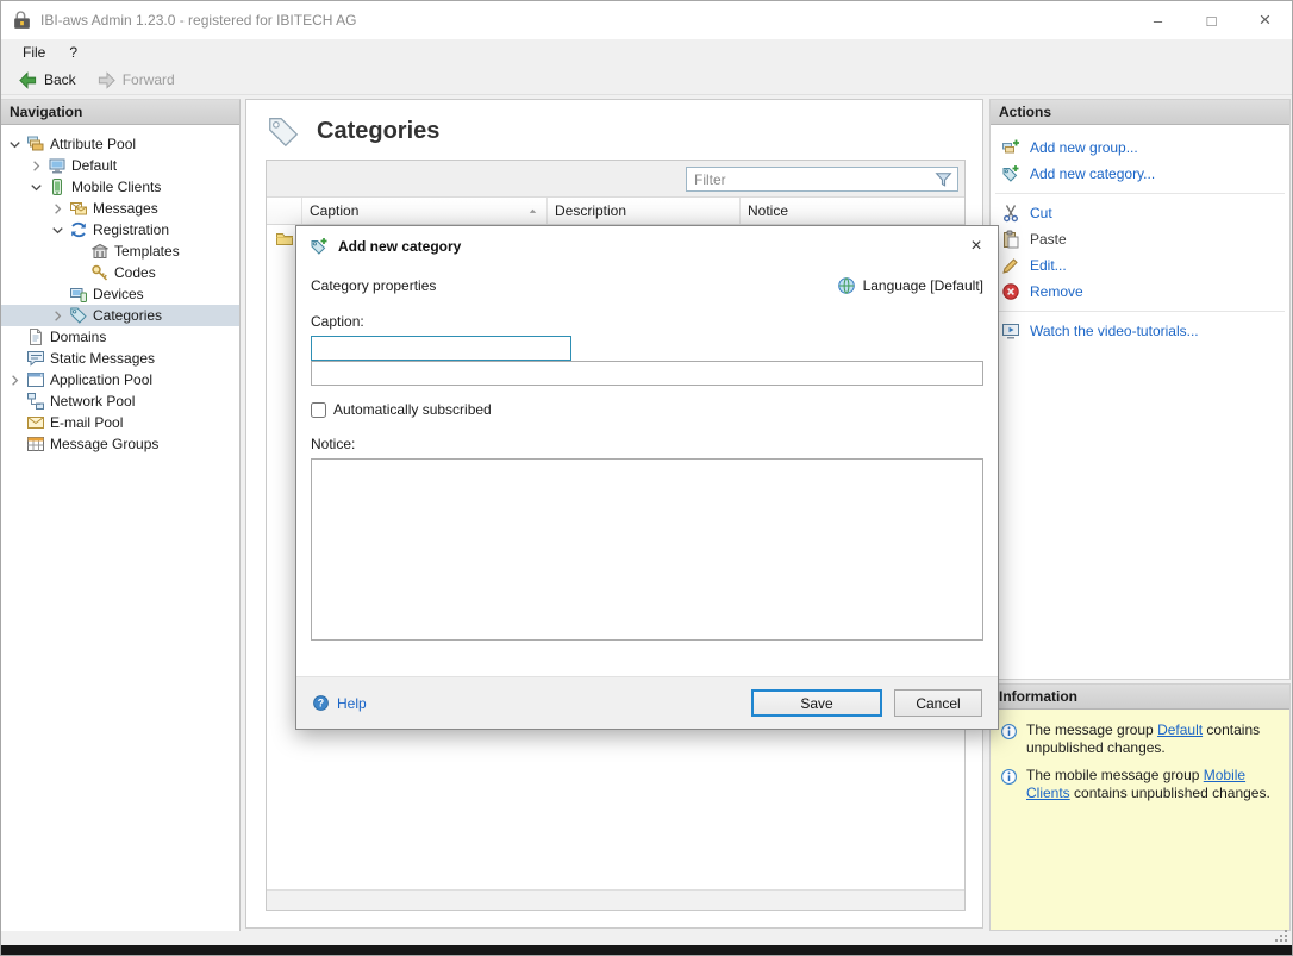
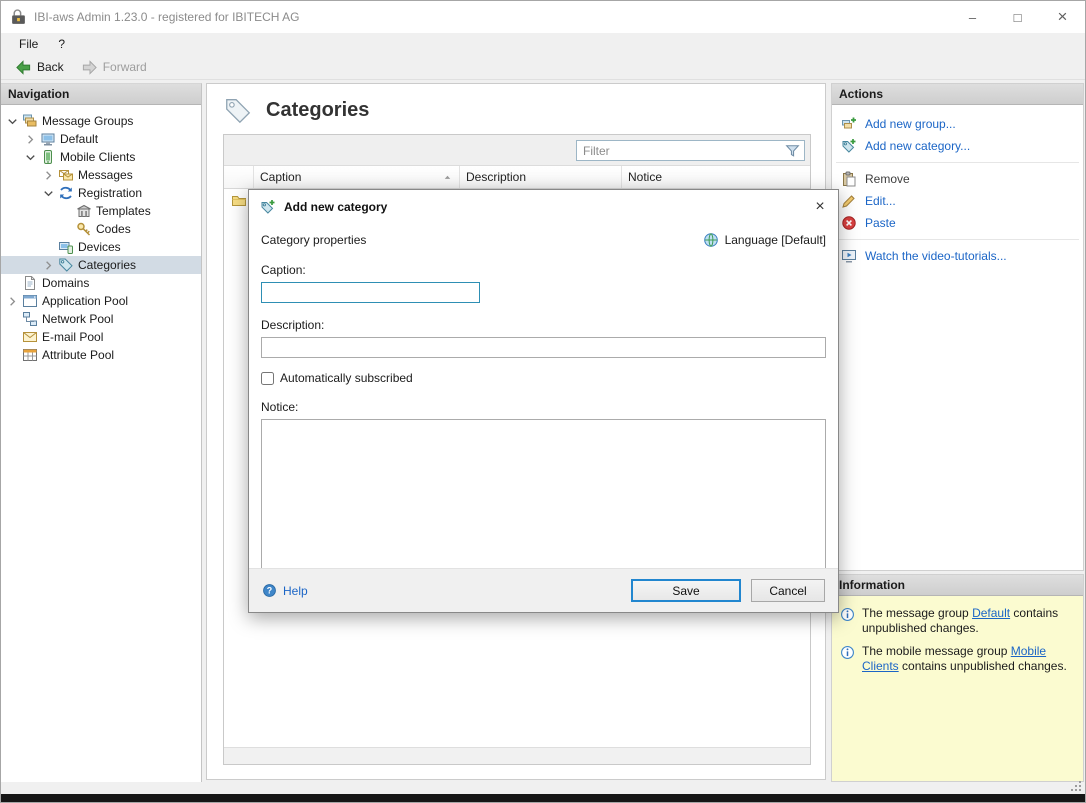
  IBI-aws Admin 1.23.0 - registered for IBITECH AG
  –
  □
  ×
  File
  ?
  Back
  Forward
  Navigation
- Attribute Pool
+ Message Groups
  Default
  Mobile Clients
  Messages
  Registration
  Templates
  Codes
  Devices
  Categories
  Domains
- Static Messages
  Application Pool
  Network Pool
  E-mail Pool
- Message Groups
+ Attribute Pool
  Categories
  Filter
  Caption
  Description
  Notice
  Actions
  Add new group...
  Add new category...
- Cut
- Paste
+ Remove
  Edit...
- Remove
+ Paste
  Watch the video-tutorials...
  Information
  The message group Default contains unpublished changes.
  The mobile message group Mobile Clients contains unpublished changes.
  Add new category
  ×
  Category properties
  Language [Default]
  Caption:
+ Description:
  Automatically subscribed
  Notice:
  ?
  Help
  Save
  Cancel
